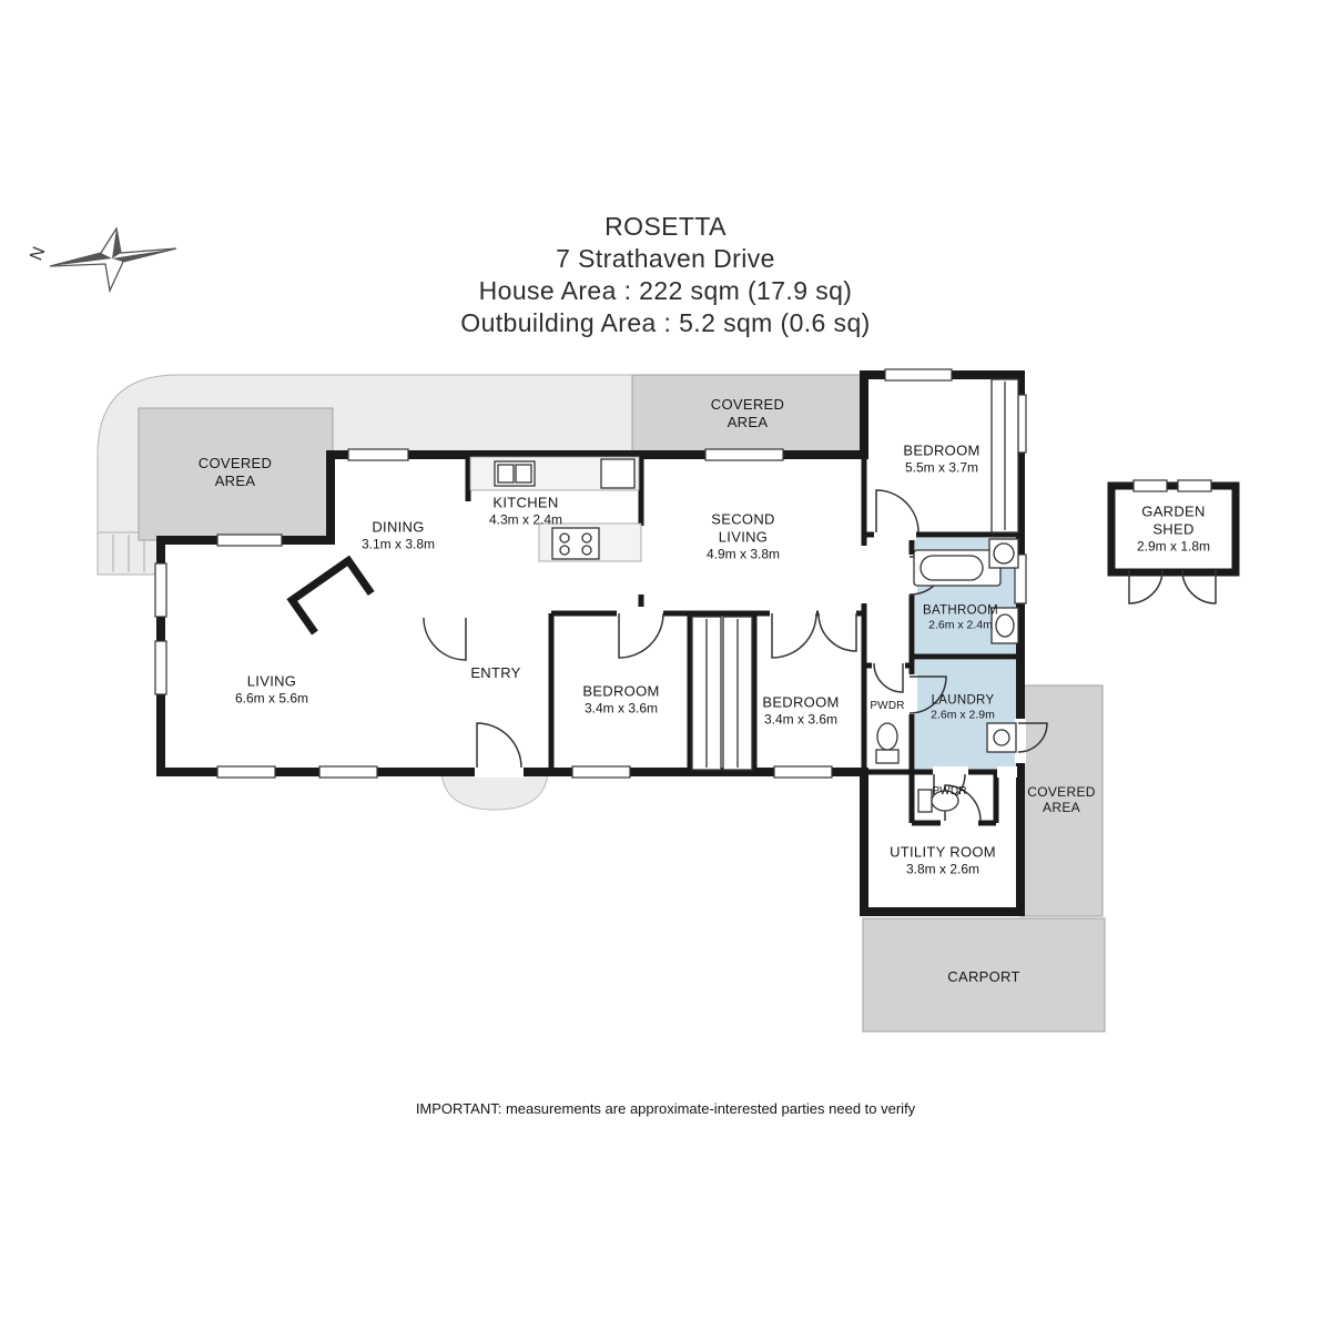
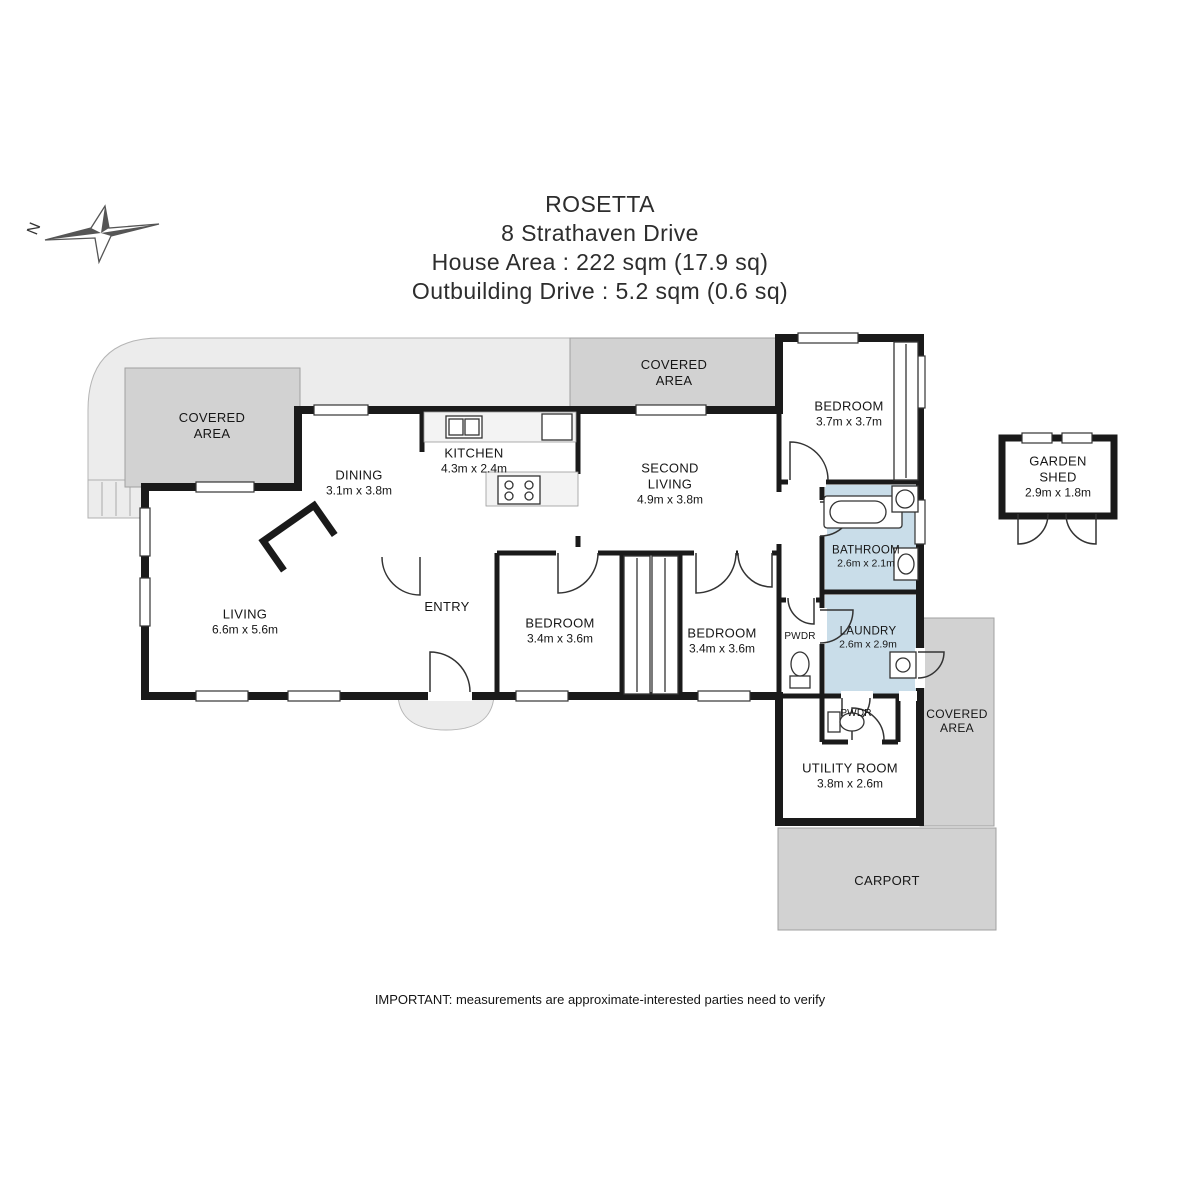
  ROSETTA
- 7 Strathaven Drive
+ 8 Strathaven Drive
  House Area : 222 sqm (17.9 sq)
- Outbuilding Area : 5.2 sqm (0.6 sq)
+ Outbuilding Drive : 5.2 sqm (0.6 sq)
  COVERED AREA
  COVERED AREA
  BEDROOM
- 5.5m x 3.7m
+ 3.7m x 3.7m
  GARDEN SHED
  2.9m x 1.8m
  DINING
  3.1m x 3.8m
  KITCHEN
  4.3m x 2.4m
  SECOND LIVING
  4.9m x 3.8m
  LIVING
  6.6m x 5.6m
  ENTRY
  BEDROOM
  3.4m x 3.6m
  BEDROOM
  3.4m x 3.6m
  BATHROOM
- 2.6m x 2.4m
+ 2.6m x 2.1m
  LAUNDRY
  2.6m x 2.9m
  PWDR
  PWDR
  COVERED AREA
  UTILITY ROOM
  3.8m x 2.6m
  CARPORT
  IMPORTANT: measurements are approximate-interested parties need to verify
